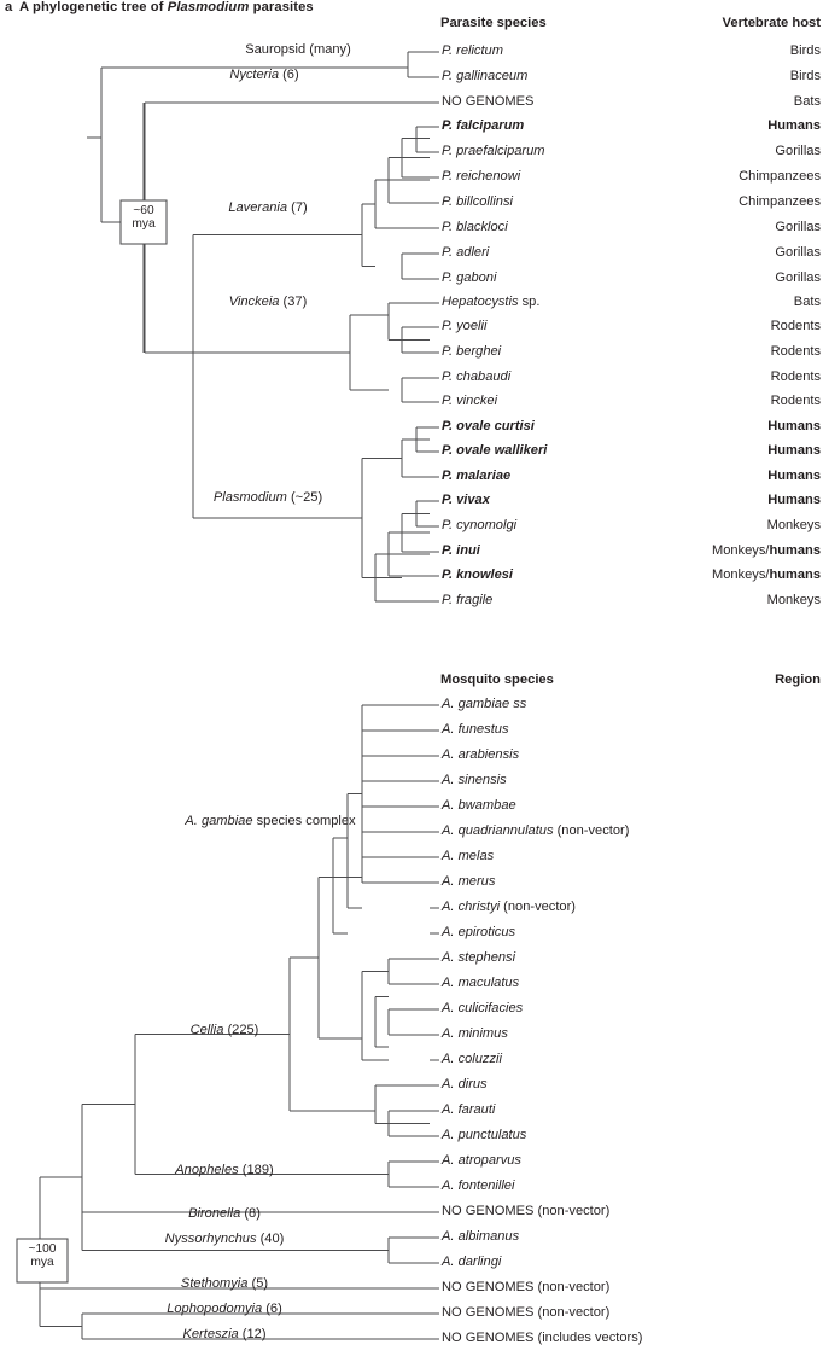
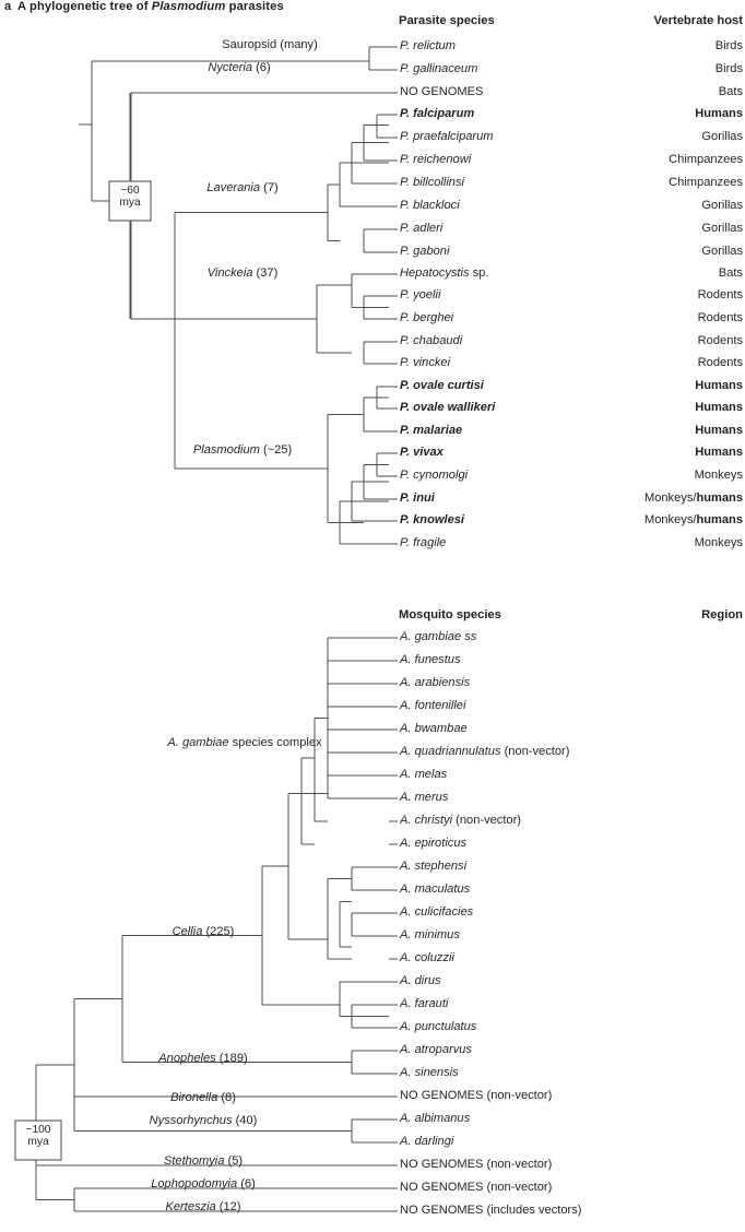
  a A phylogenetic tree of Plasmodium parasites
  Parasite species
  Vertebrate host
  ~60
  mya
  Sauropsid (many)
  Nycteria (6)
  Laverania (7)
  Vinckeia (37)
  Plasmodium (~25)
  P. relictum
  P. gallinaceum
  NO GENOMES
  P. falciparum
  P. praefalciparum
  P. reichenowi
  P. billcollinsi
  P. blackloci
  P. adleri
  P. gaboni
  Hepatocystis sp.
  P. yoelii
  P. berghei
  P. chabaudi
  P. vinckei
  P. ovale curtisi
  P. ovale wallikeri
  P. malariae
  P. vivax
  P. cynomolgi
  P. inui
  P. knowlesi
  P. fragile
  Birds
  Birds
  Bats
  Humans
  Gorillas
  Chimpanzees
  Chimpanzees
  Gorillas
  Gorillas
  Gorillas
  Bats
  Rodents
  Rodents
  Rodents
  Rodents
  Humans
  Humans
  Humans
  Humans
  Monkeys
  Monkeys/humans
  Monkeys/humans
  Monkeys
  Mosquito species
  Region
  ~100
  mya
  A. gambiae species complex
  Cellia (225)
  Anopheles (189)
  Bironella (8)
  Nyssorhynchus (40)
  Stethomyia (5)
  Lophopodomyia (6)
  Kerteszia (12)
  A. gambiae ss
  A. funestus
  A. arabiensis
- A. sinensis
+ A. fontenillei
  A. bwambae
  A. quadriannulatus (non-vector)
  A. melas
  A. merus
  A. christyi (non-vector)
  A. epiroticus
  A. stephensi
  A. maculatus
  A. culicifacies
  A. minimus
  A. coluzzii
  A. dirus
  A. farauti
  A. punctulatus
  A. atroparvus
- A. fontenillei
+ A. sinensis
  NO GENOMES (non-vector)
  A. albimanus
  A. darlingi
  NO GENOMES (non-vector)
  NO GENOMES (non-vector)
  NO GENOMES (includes vectors)
